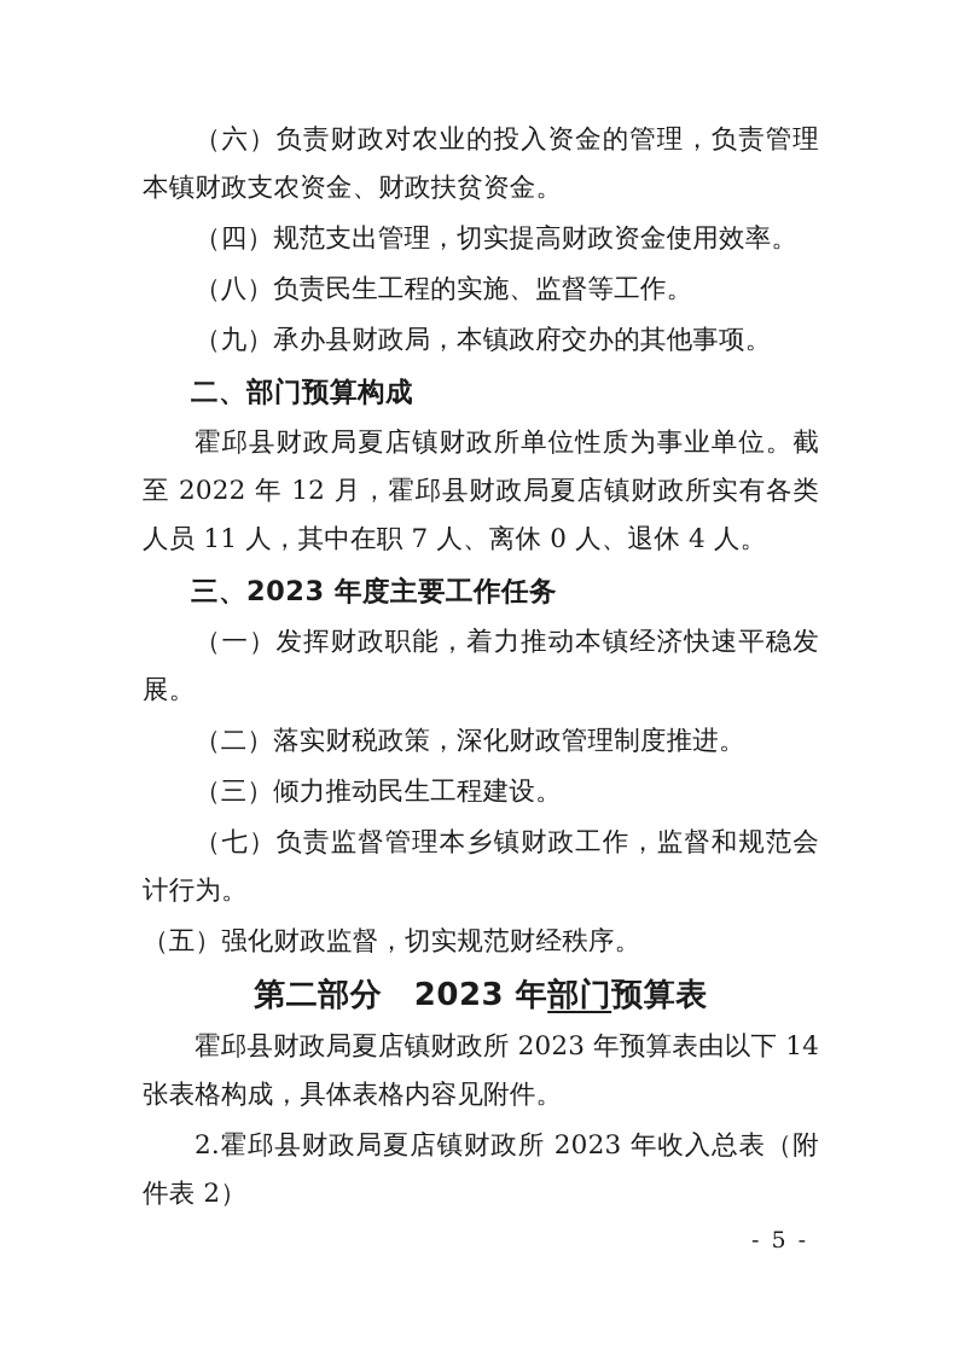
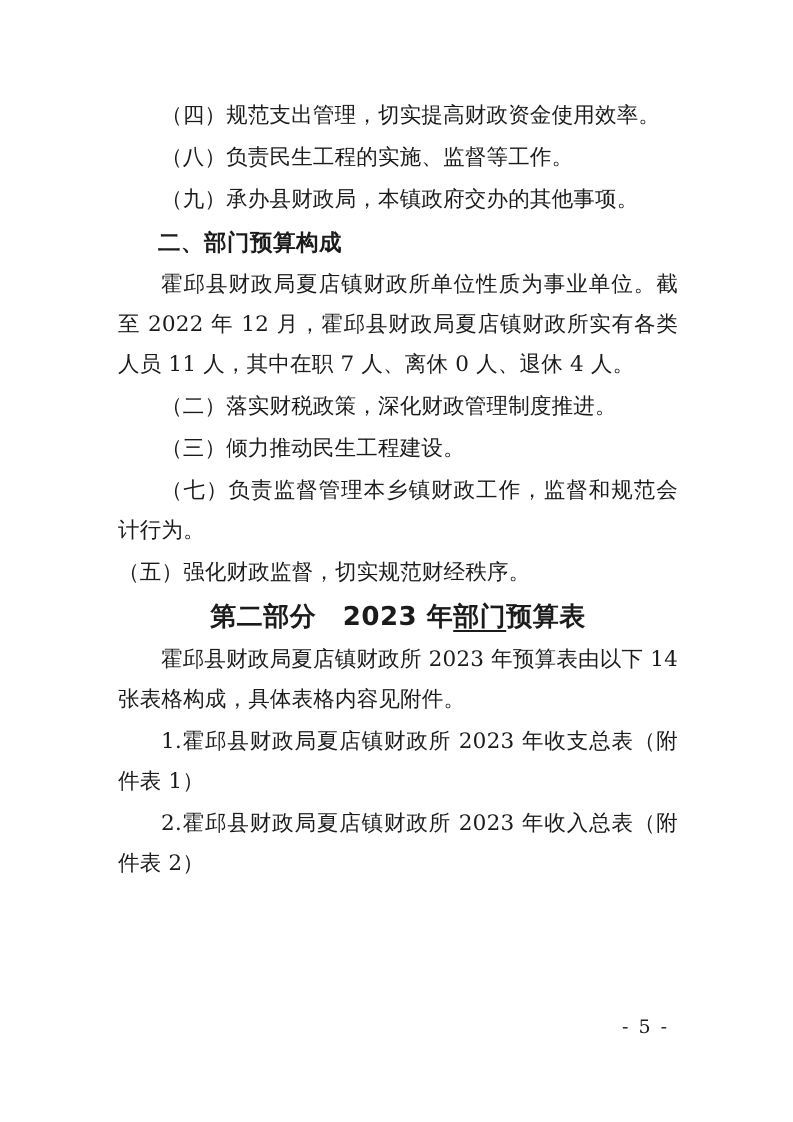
- （六）负责财政对农业的投入资金的管理，负责管理本镇财政支农资金、财政扶贫资金。
  （四）规范支出管理，切实提高财政资金使用效率。
  （八）负责民生工程的实施、监督等工作。
  （九）承办县财政局，本镇政府交办的其他事项。
  二、部门预算构成
  霍邱县财政局夏店镇财政所单位性质为事业单位。截至 2022 年 12 月，霍邱县财政局夏店镇财政所实有各类人员 11 人，其中在职 7 人、离休 0 人、退休 4 人。
- 三、2023 年度主要工作任务
- （一）发挥财政职能，着力推动本镇经济快速平稳发展。
  （二）落实财税政策，深化财政管理制度推进。
  （三）倾力推动民生工程建设。
  （七）负责监督管理本乡镇财政工作，监督和规范会计行为。
  （五）强化财政监督，切实规范财经秩序。
  第二部分 2023 年部门预算表
  霍邱县财政局夏店镇财政所 2023 年预算表由以下 14 张表格构成，具体表格内容见附件。
+ 1.霍邱县财政局夏店镇财政所 2023 年收支总表（附件表 1）
  2.霍邱县财政局夏店镇财政所 2023 年收入总表（附件表 2）
  - 5 -
